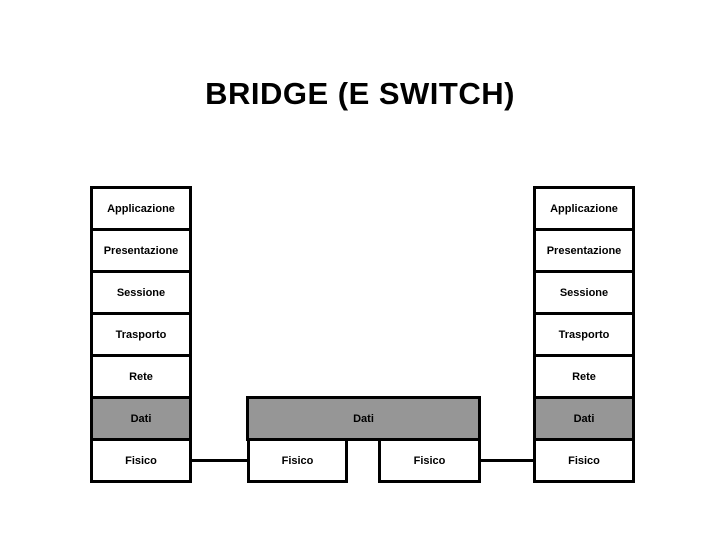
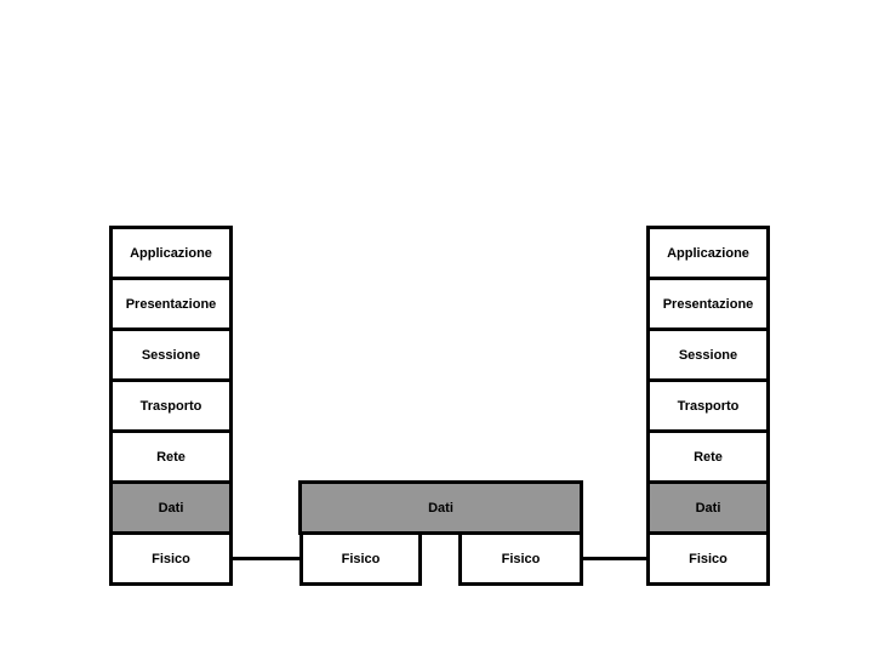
- BRIDGE (E SWITCH)
  Applicazione
  Presentazione
  Sessione
  Trasporto
  Rete
  Dati
  Fisico
  Applicazione
  Presentazione
  Sessione
  Trasporto
  Rete
  Dati
  Fisico
  Dati
  Fisico
  Fisico
